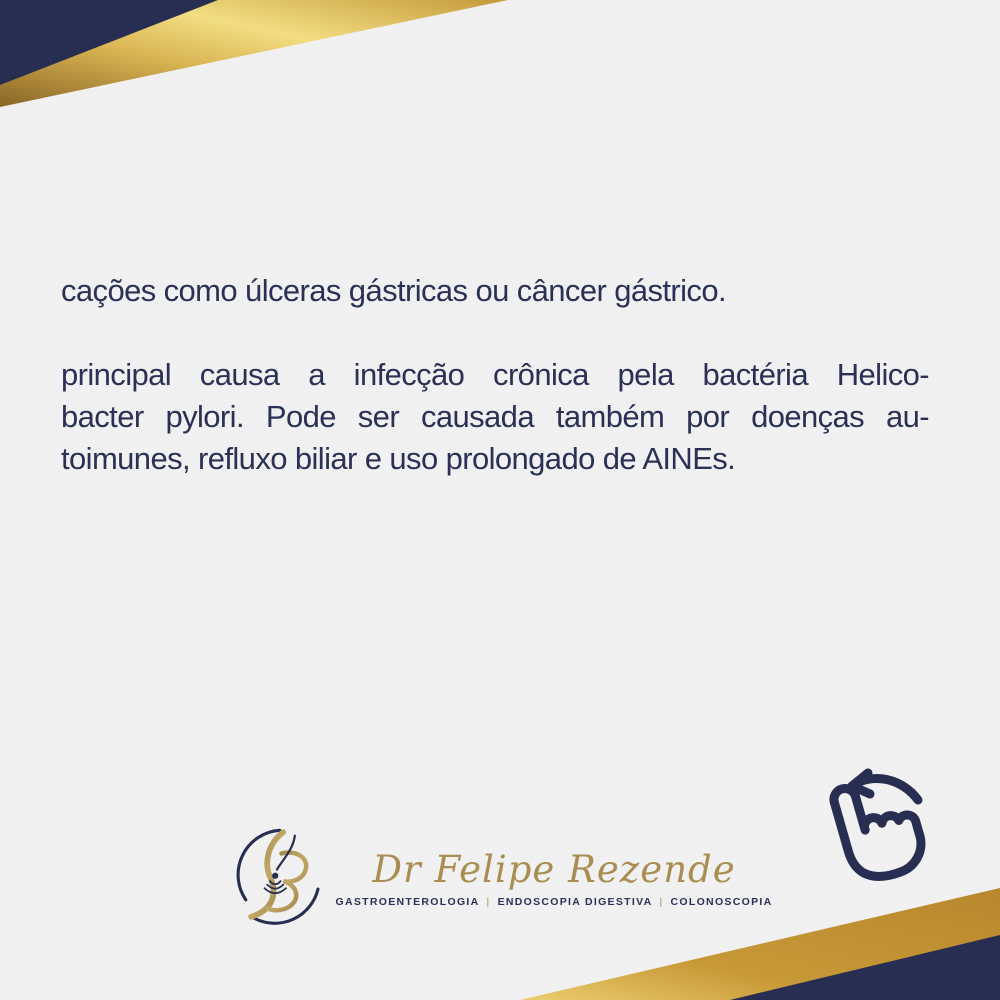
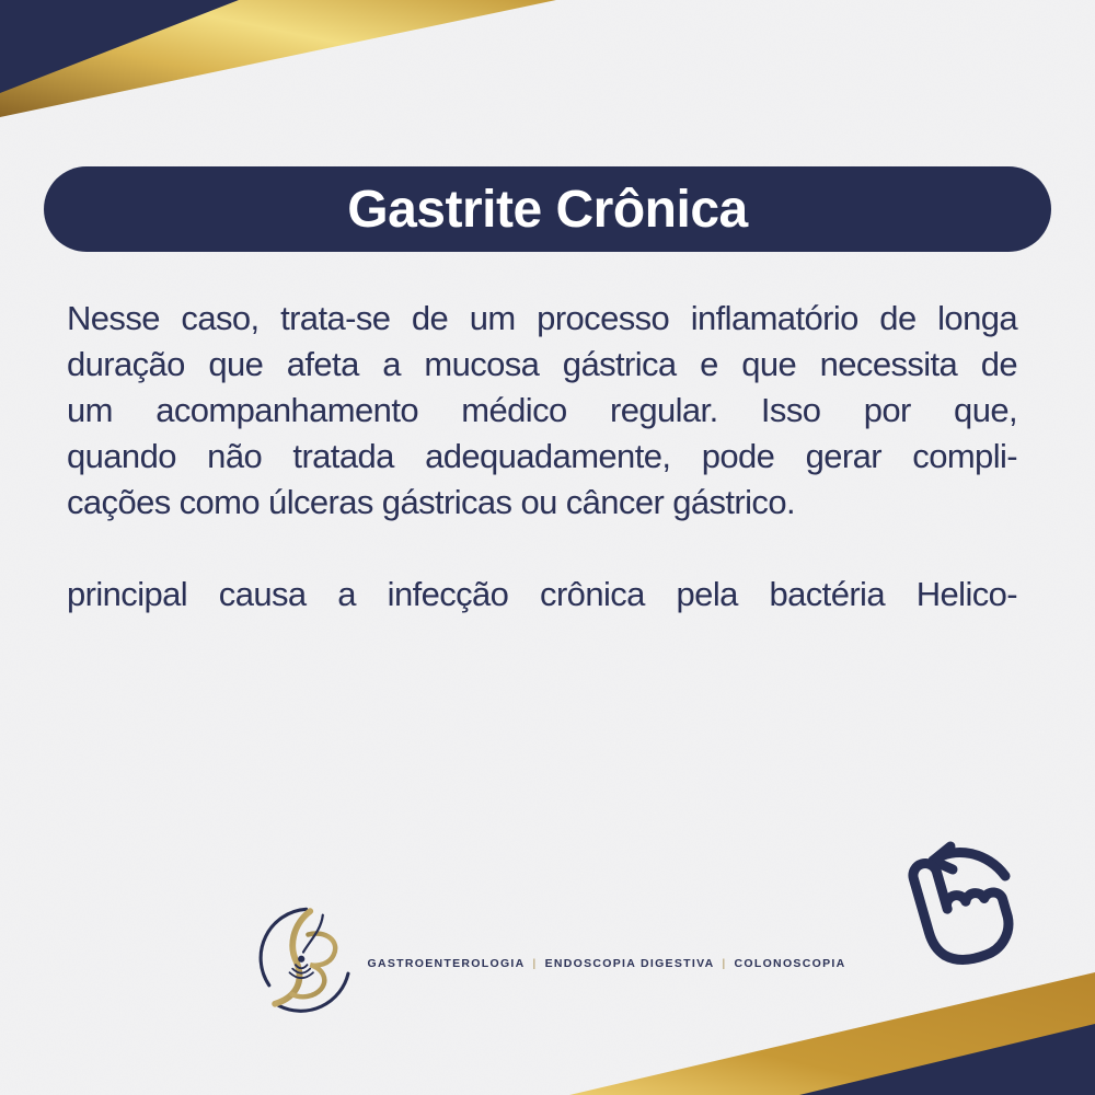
+ Gastrite Crônica
+ Nesse caso, trata-se de um processo inflamatório de longa
+ duração que afeta a mucosa gástrica e que necessita de
+ um acompanhamento médico regular. Isso por que,
+ quando não tratada adequadamente, pode gerar compli-
  cações como úlceras gástricas ou câncer gástrico.
  principal causa a infecção crônica pela bactéria Helico-
- bacter pylori. Pode ser causada também por doenças au-
- toimunes, refluxo biliar e uso prolongado de AINEs.
- Dr Felipe Rezende
  GASTROENTEROLOGIA | ENDOSCOPIA DIGESTIVA | COLONOSCOPIA
